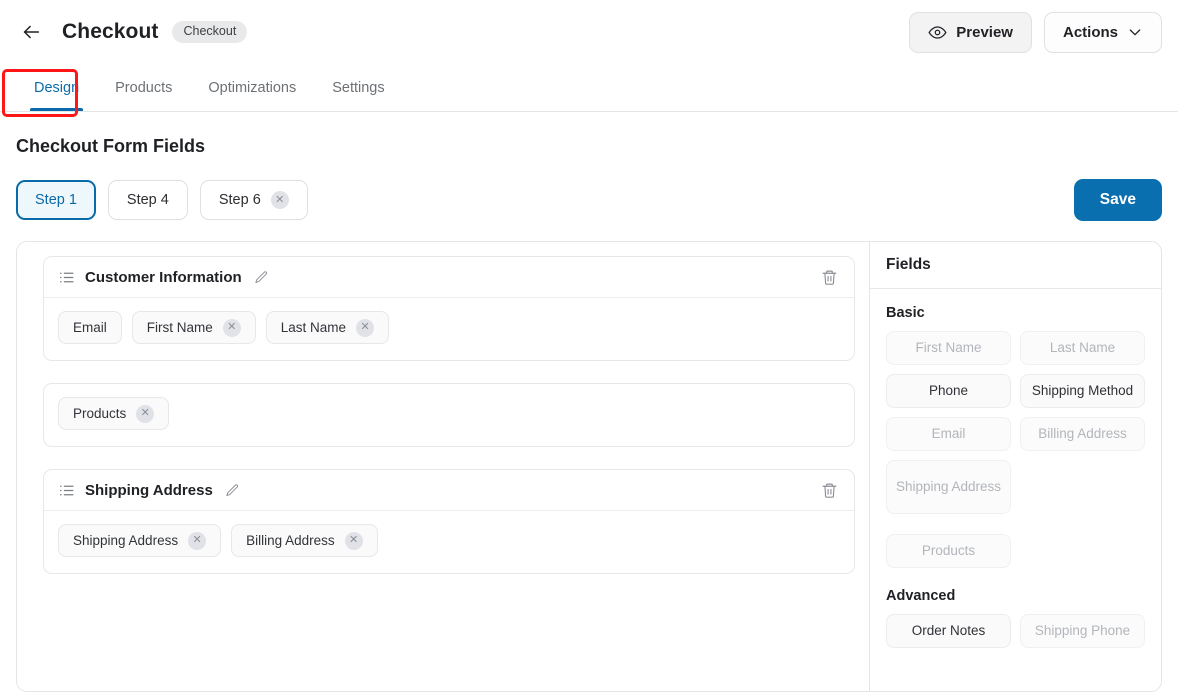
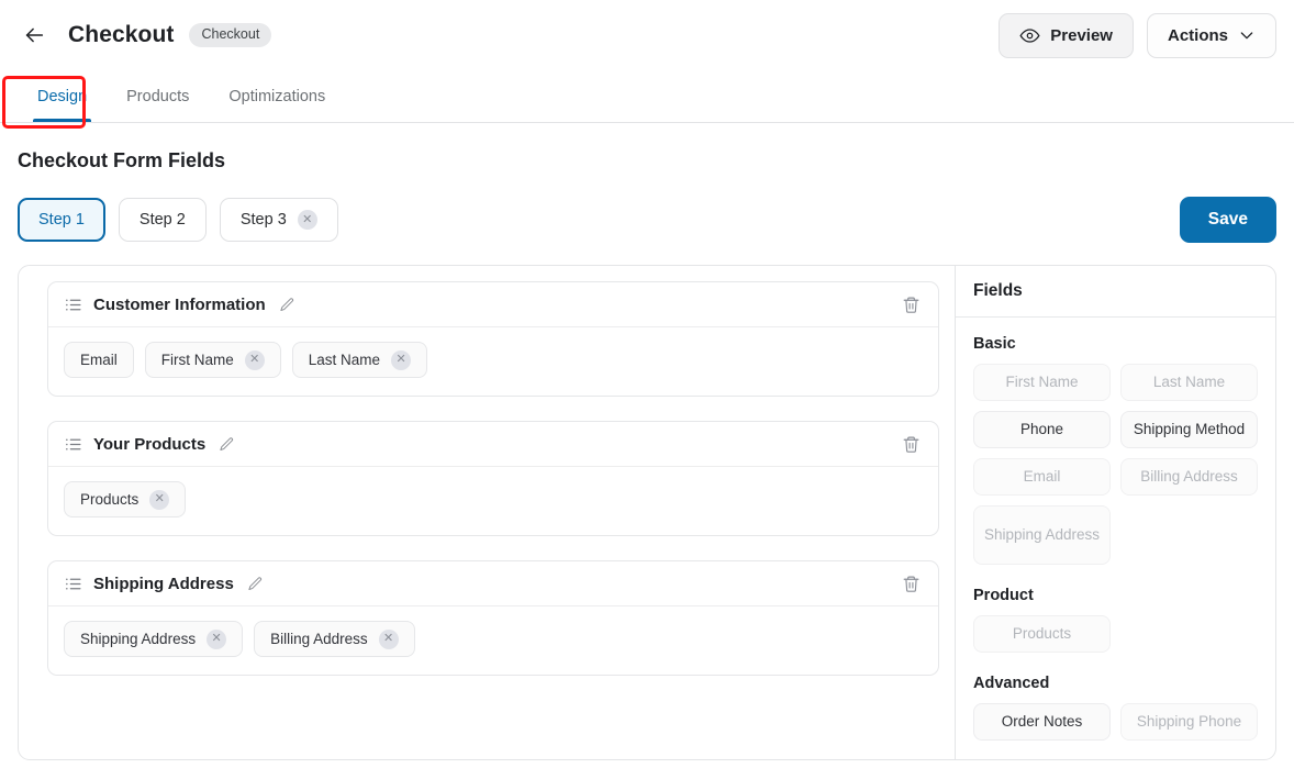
  Checkout
  Checkout
  Preview
  Actions
  Design
  Products
  Optimizations
- Settings
  Checkout Form Fields
  Step 1
- Step 4
+ Step 2
- Step 6
+ Step 3
  ✕
  Save
  Customer Information
  Email
  First Name
  ✕
  Last Name
  ✕
+ Your Products
  Products
  ✕
  Shipping Address
  Shipping Address
  ✕
  Billing Address
  ✕
  Fields
  Basic
  First Name
  Last Name
  Phone
  Shipping Method
  Email
  Billing Address
  Shipping Address
+ Product
  Products
  Advanced
  Order Notes
  Shipping Phone
